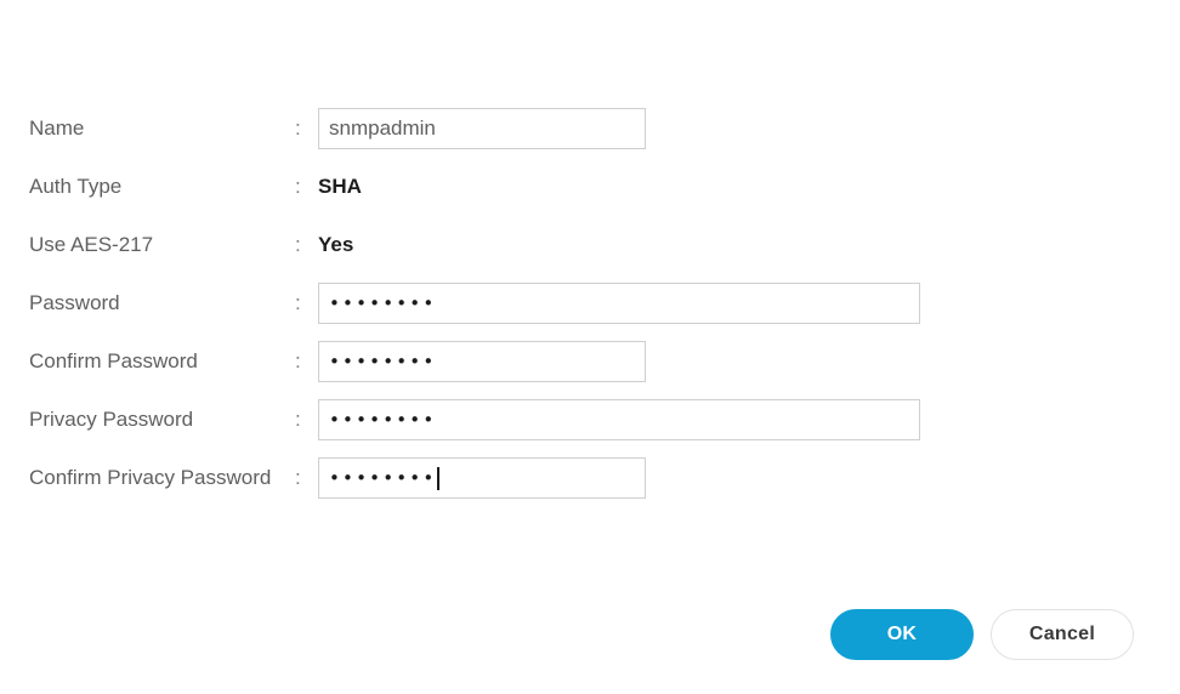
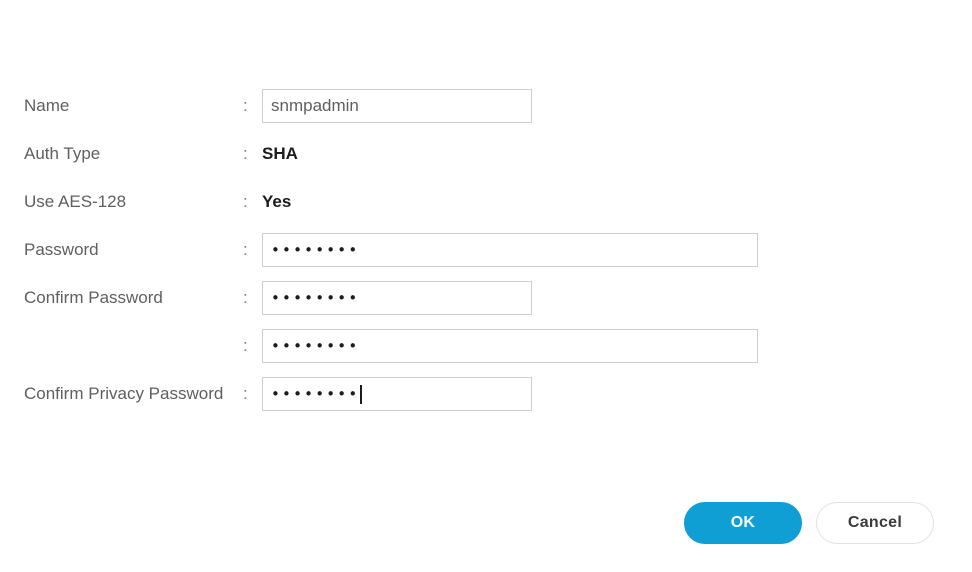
  Name
  :
  snmpadmin
  Auth Type
  :
  SHA
- Use AES-217
+ Use AES-128
  :
  Yes
  Password
  :
  ••••••••
  Confirm Password
  :
  ••••••••
- Privacy Password
  :
  ••••••••
  Confirm Privacy Password
  :
  ••••••••
  OK
  Cancel
